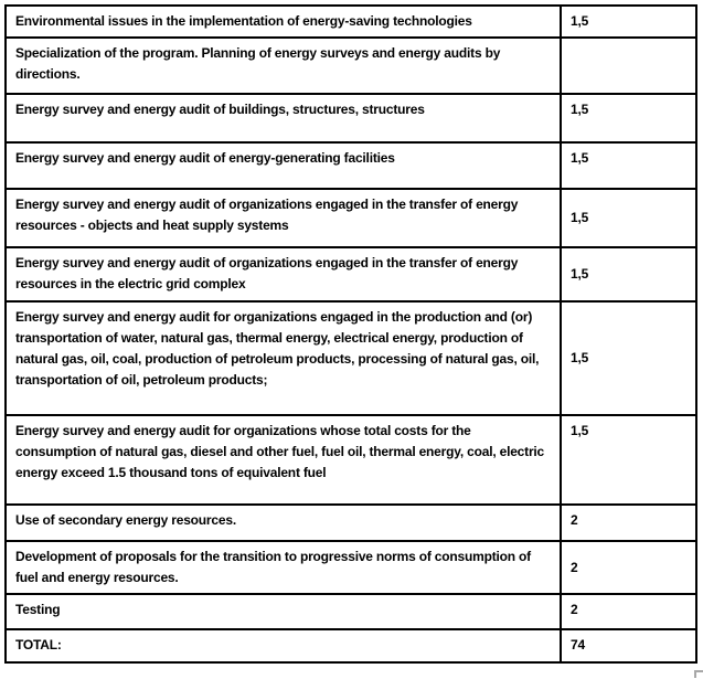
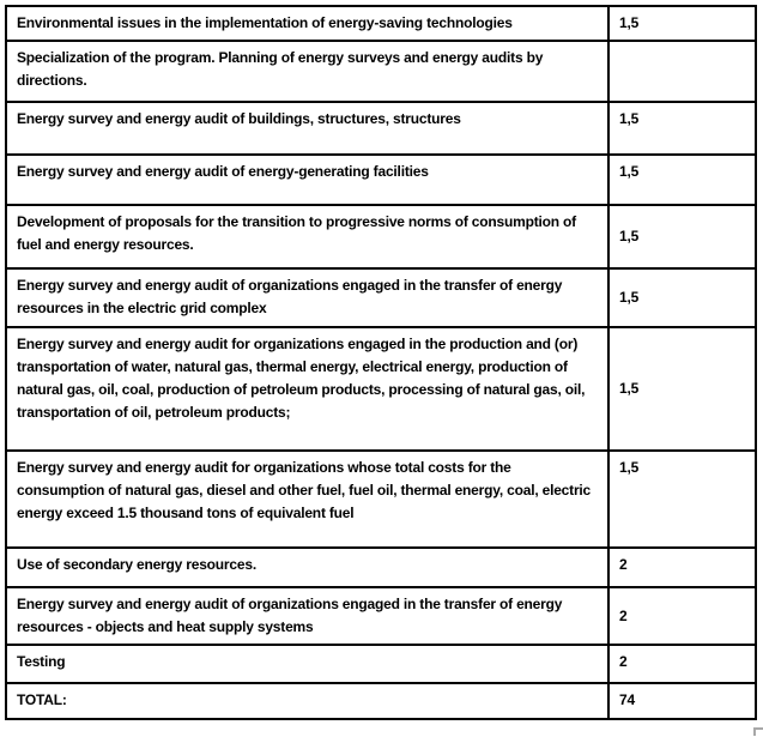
  Environmental issues in the implementation of energy-saving technologies	1,5
  Specialization of the program. Planning of energy surveys and energy audits by directions.
  Energy survey and energy audit of buildings, structures, structures	1,5
  Energy survey and energy audit of energy-generating facilities	1,5
- Energy survey and energy audit of organizations engaged in the transfer of energy resources - objects and heat supply systems	1,5
+ Development of proposals for the transition to progressive norms of consumption of fuel and energy resources.	1,5
  Energy survey and energy audit of organizations engaged in the transfer of energy resources in the electric grid complex	1,5
  Energy survey and energy audit for organizations engaged in the production and (or) transportation of water, natural gas, thermal energy, electrical energy, production of natural gas, oil, coal, production of petroleum products, processing of natural gas, oil, transportation of oil, petroleum products;	1,5
  Energy survey and energy audit for organizations whose total costs for the consumption of natural gas, diesel and other fuel, fuel oil, thermal energy, coal, electric energy exceed 1.5 thousand tons of equivalent fuel	1,5
  Use of secondary energy resources.	2
- Development of proposals for the transition to progressive norms of consumption of fuel and energy resources.	2
+ Energy survey and energy audit of organizations engaged in the transfer of energy resources - objects and heat supply systems	2
  Testing	2
  TOTAL:	74
